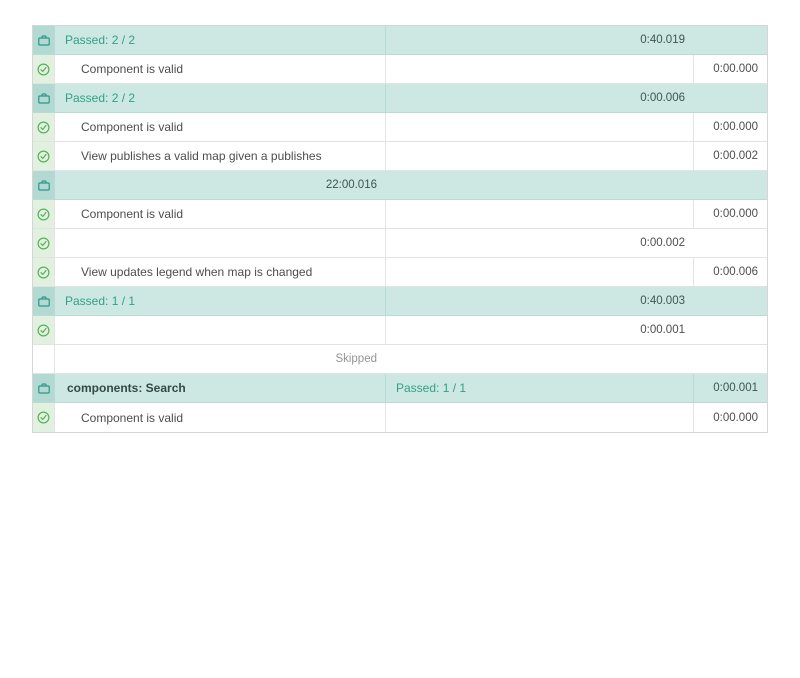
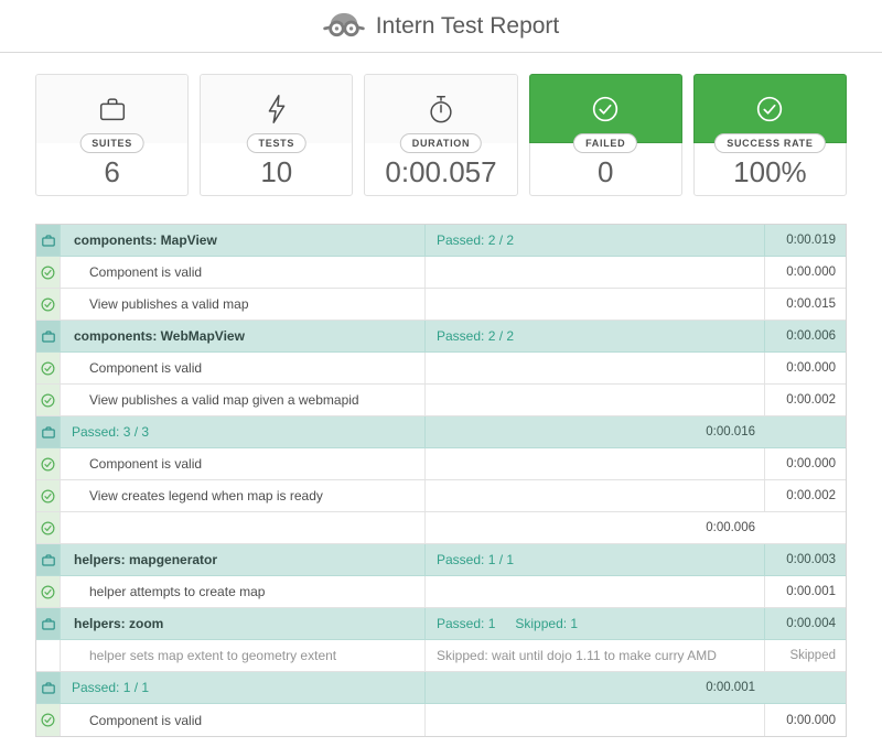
+ Intern Test Report
+ SUITES
+ 6
+ TESTS
+ 10
+ DURATION
+ 0:00.057
+ FAILED
+ 0
+ SUCCESS RATE
+ 100%
+ components: MapView
  Passed: 2 / 2
- 0:40.019
+ 0:00.019
  Component is valid
  0:00.000
+ View publishes a valid map
+ 0:00.015
+ components: WebMapView
  Passed: 2 / 2
  0:00.006
  Component is valid
  0:00.000
- View publishes a valid map given a publishes
+ View publishes a valid map given a webmapid
  0:00.002
+ Passed: 3 / 3
- 22:00.016
+ 0:00.016
  Component is valid
  0:00.000
+ View creates legend when map is ready
  0:00.002
- View updates legend when map is changed
  0:00.006
+ helpers: mapgenerator
  Passed: 1 / 1
- 0:40.003
+ 0:00.003
+ helper attempts to create map
  0:00.001
+ helpers: zoom
+ Passed: 1
+ Skipped: 1
+ 0:00.004
+ helper sets map extent to geometry extent
+ Skipped: wait until dojo 1.11 to make curry AMD
  Skipped
- components: Search
  Passed: 1 / 1
  0:00.001
  Component is valid
  0:00.000
